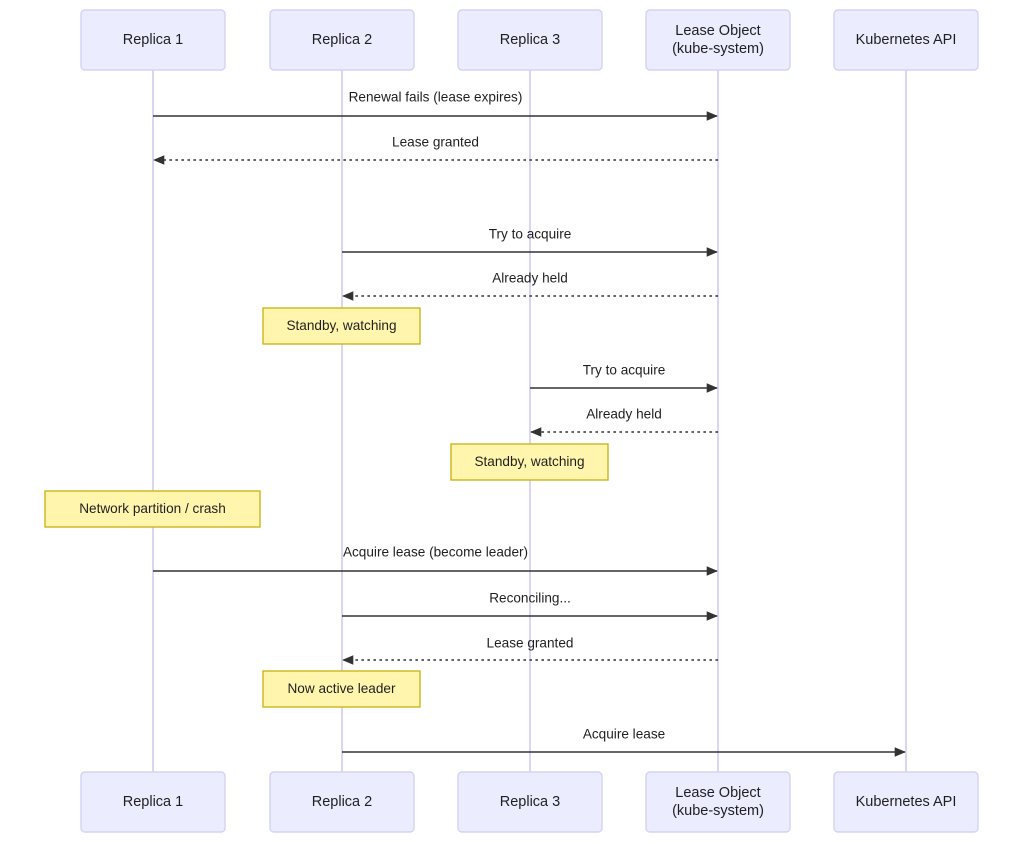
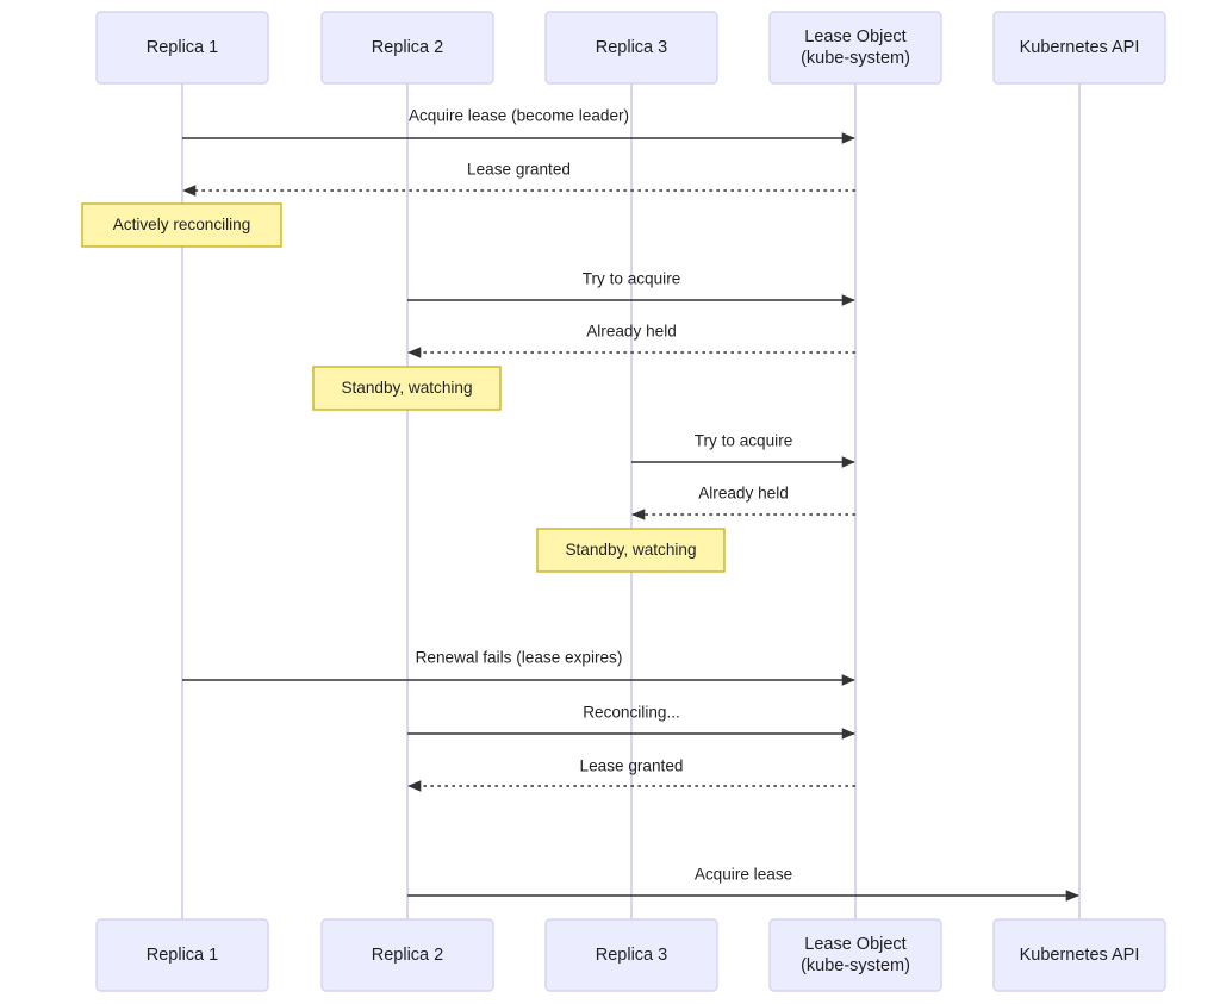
- Renewal fails (lease expires)
+ Acquire lease (become leader)
  Lease granted
  Try to acquire
  Already held
  Try to acquire
  Already held
- Acquire lease (become leader)
+ Renewal fails (lease expires)
  Reconciling...
  Lease granted
  Acquire lease
+ Actively reconciling
  Standby, watching
  Standby, watching
- Network partition / crash
- Now active leader
  Replica 1
  Replica 2
  Replica 3
  Lease Object
  (kube-system)
  Kubernetes API
  Replica 1
  Replica 2
  Replica 3
  Lease Object
  (kube-system)
  Kubernetes API
